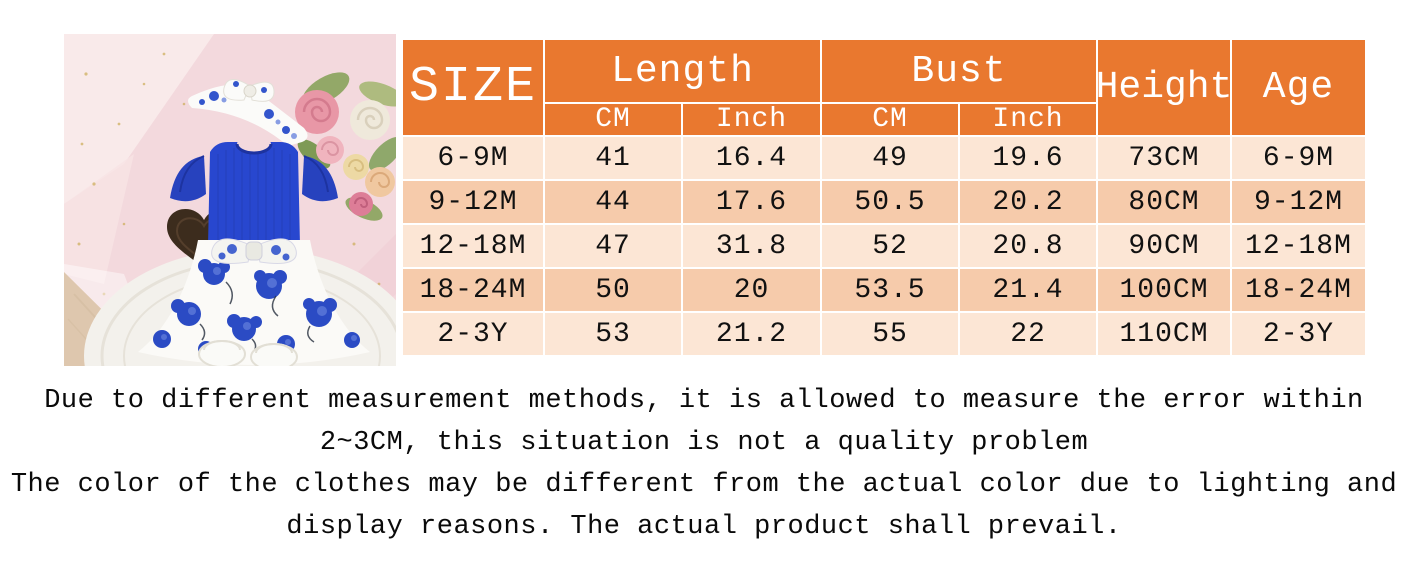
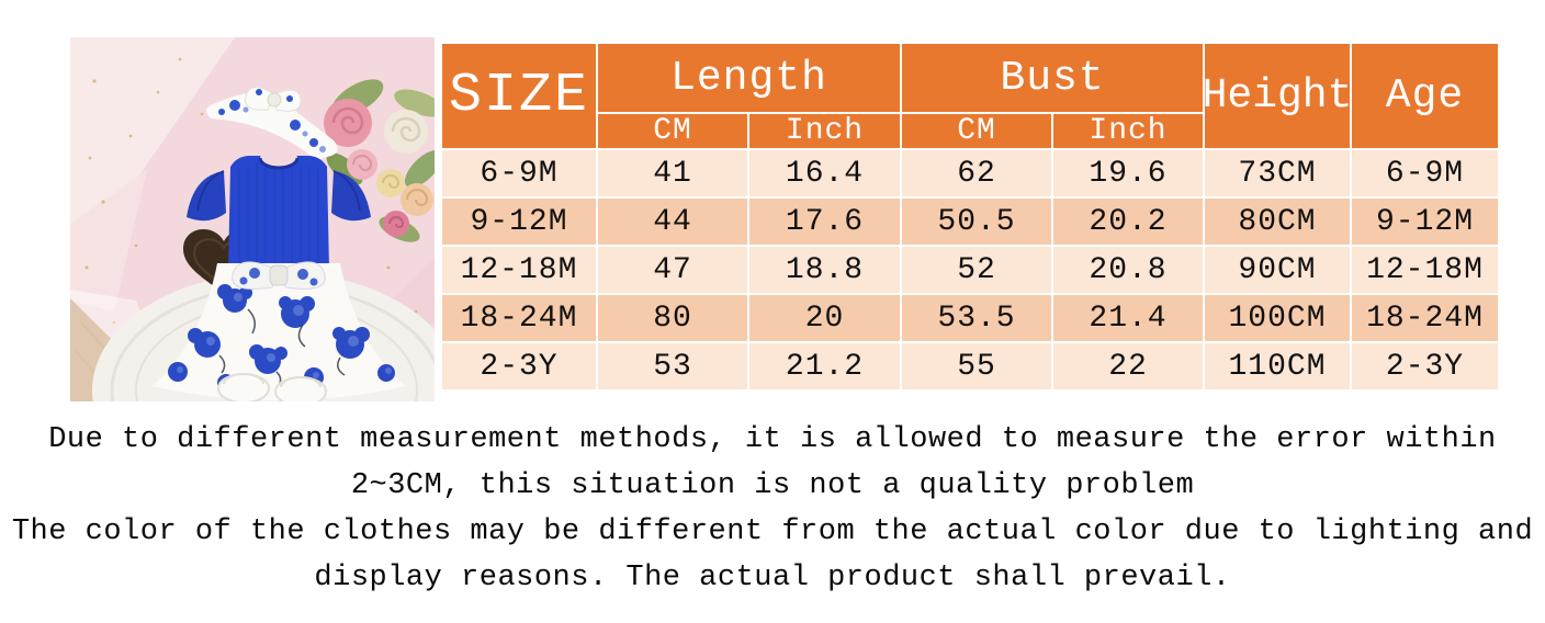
  SIZE
  Length
  Bust
  Height
  Age
  CM
  Inch
  CM
  Inch
  6-9M
  41
  16.4
- 49
+ 62
  19.6
  73CM
  6-9M
  9-12M
  44
  17.6
  50.5
  20.2
  80CM
  9-12M
  12-18M
  47
- 31.8
+ 18.8
  52
  20.8
  90CM
  12-18M
  18-24M
- 50
+ 80
  20
  53.5
  21.4
  100CM
  18-24M
  2-3Y
  53
  21.2
  55
  22
  110CM
  2-3Y
  Due to different measurement methods, it is allowed to measure the error within
  2~3CM, this situation is not a quality problem
  The color of the clothes may be different from the actual color due to lighting and
  display reasons. The actual product shall prevail.
